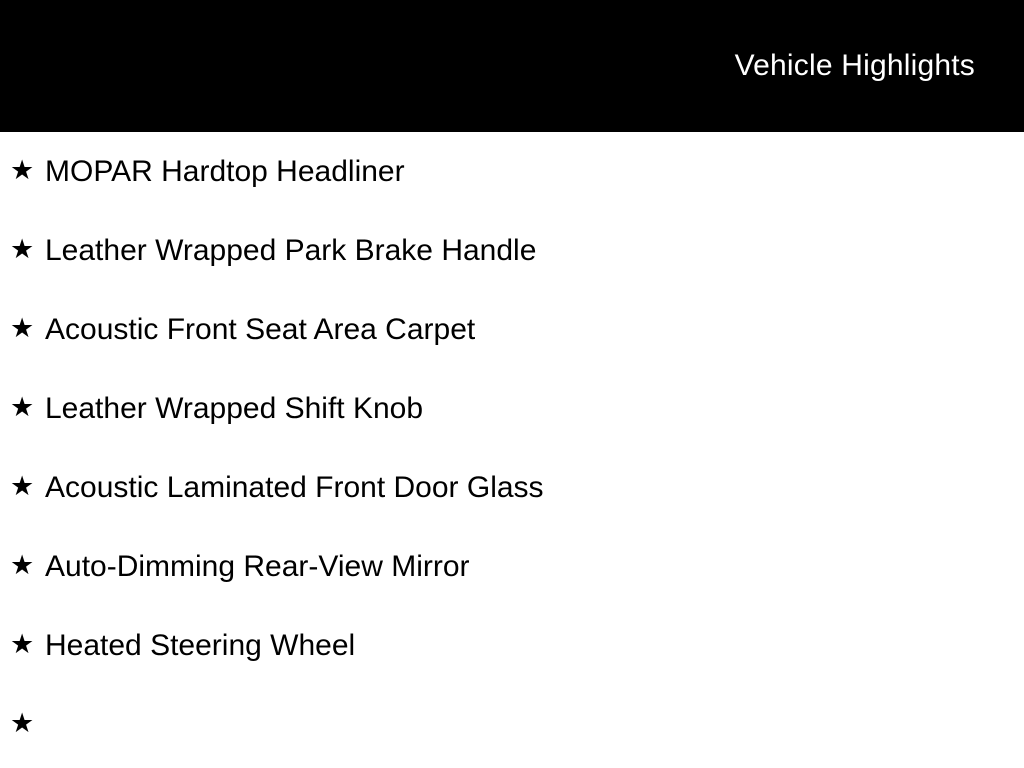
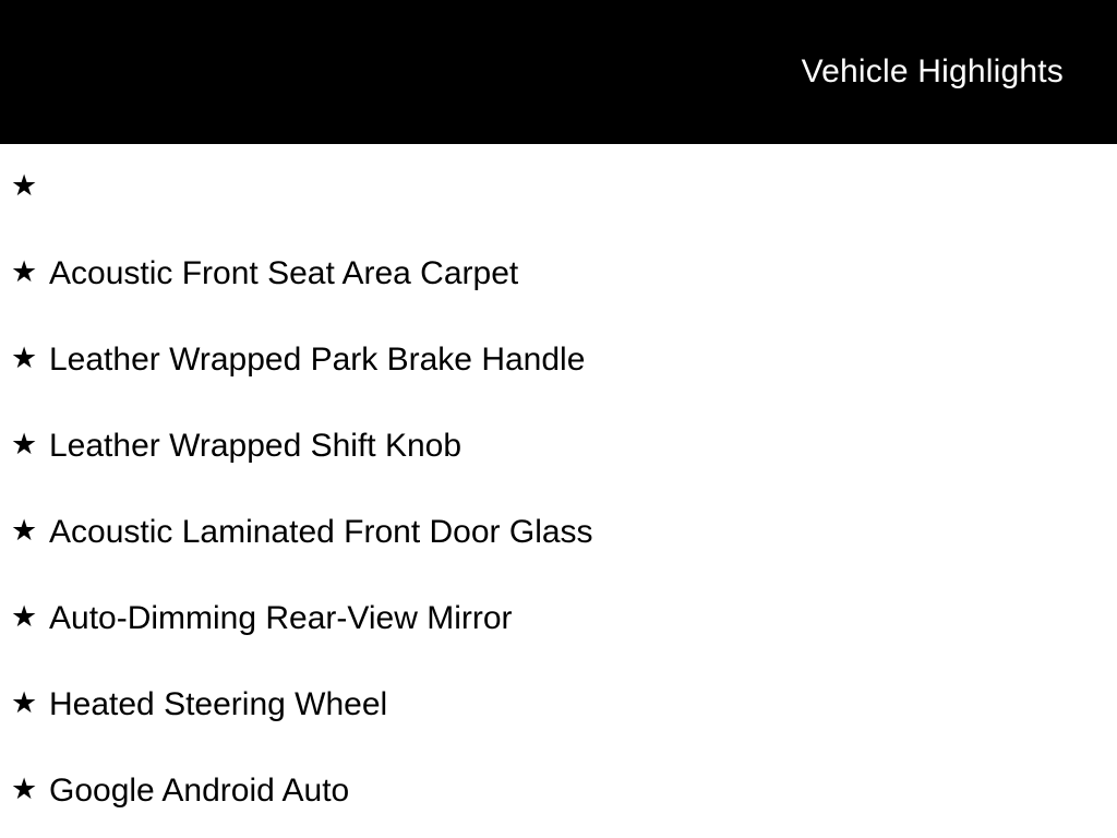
  Vehicle Highlights
  ★
- MOPAR Hardtop Headliner
  ★
- Leather Wrapped Park Brake Handle
+ Acoustic Front Seat Area Carpet
  ★
- Acoustic Front Seat Area Carpet
+ Leather Wrapped Park Brake Handle
  ★
  Leather Wrapped Shift Knob
  ★
  Acoustic Laminated Front Door Glass
  ★
  Auto-Dimming Rear-View Mirror
  ★
  Heated Steering Wheel
  ★
+ Google Android Auto
